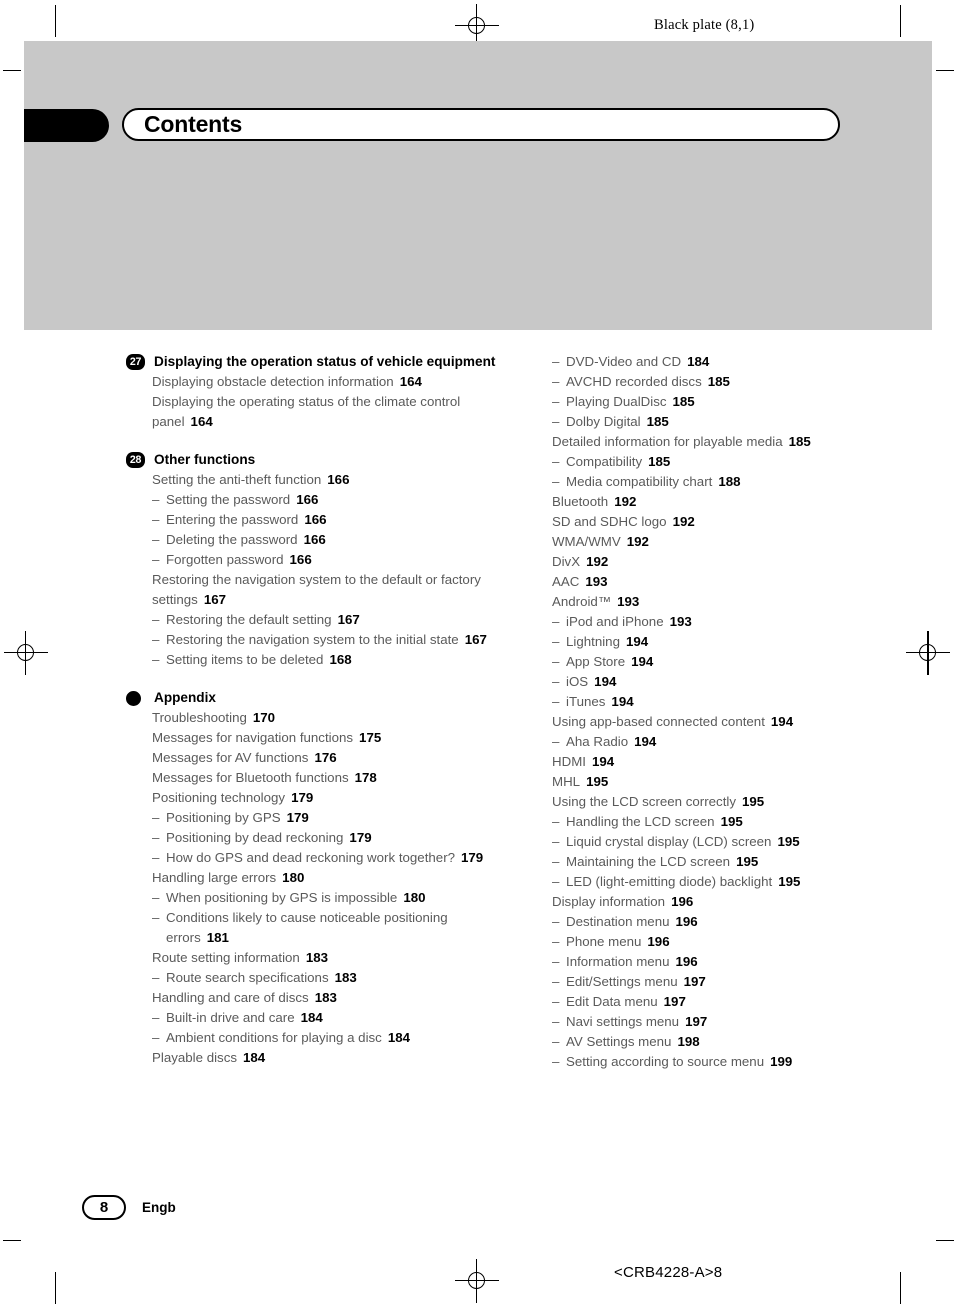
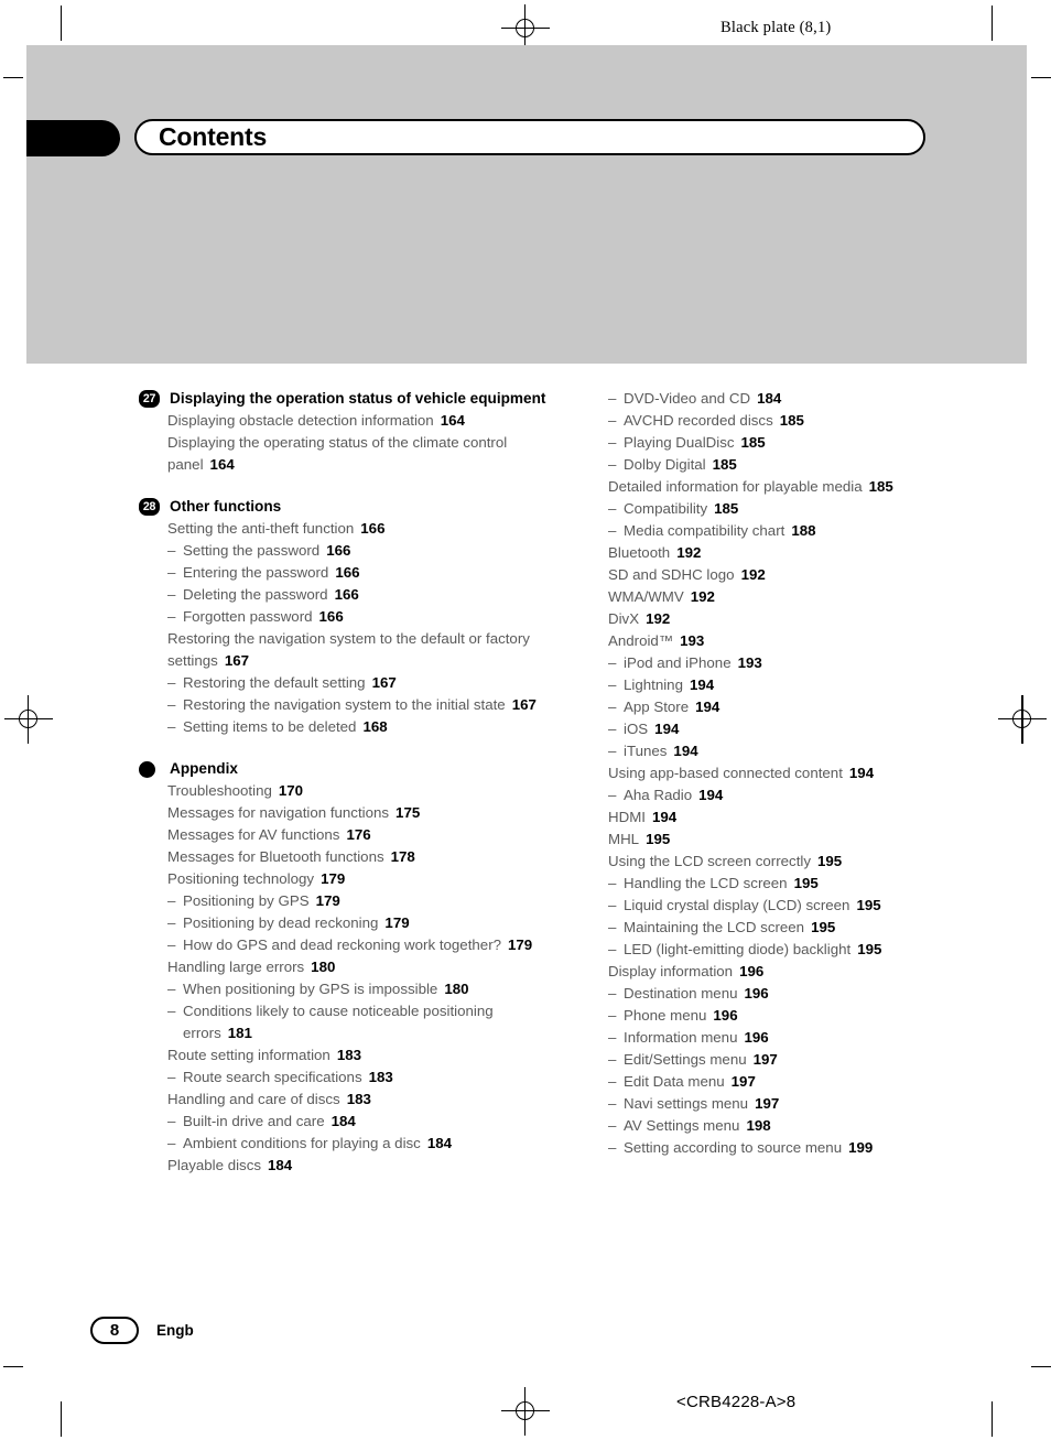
  Black plate (8,1)
  Contents
  27
  Displaying the operation status of vehicle equipment
  Displaying obstacle detection information 164
  Displaying the operating status of the climate control panel 164
  28
  Other functions
  Setting the anti-theft function 166
  –
  Setting the password 166
  –
  Entering the password 166
  –
  Deleting the password 166
  –
  Forgotten password 166
  Restoring the navigation system to the default or factory settings 167
  –
  Restoring the default setting 167
  –
  Restoring the navigation system to the initial state 167
  –
  Setting items to be deleted 168
  Appendix
  Troubleshooting 170
  Messages for navigation functions 175
  Messages for AV functions 176
  Messages for Bluetooth functions 178
  Positioning technology 179
  –
  Positioning by GPS 179
  –
  Positioning by dead reckoning 179
  –
  How do GPS and dead reckoning work together? 179
  Handling large errors 180
  –
  When positioning by GPS is impossible 180
  –
  Conditions likely to cause noticeable positioning errors 181
  Route setting information 183
  –
  Route search specifications 183
  Handling and care of discs 183
  –
  Built-in drive and care 184
  –
  Ambient conditions for playing a disc 184
  Playable discs 184
  –
  DVD-Video and CD 184
  –
  AVCHD recorded discs 185
  –
  Playing DualDisc 185
  –
  Dolby Digital 185
  Detailed information for playable media 185
  –
  Compatibility 185
  –
  Media compatibility chart 188
  Bluetooth 192
  SD and SDHC logo 192
  WMA/WMV 192
  DivX 192
- AAC 193
  Android™ 193
  –
  iPod and iPhone 193
  –
  Lightning 194
  –
  App Store 194
  –
  iOS 194
  –
  iTunes 194
  Using app-based connected content 194
  –
  Aha Radio 194
  HDMI 194
  MHL 195
  Using the LCD screen correctly 195
  –
  Handling the LCD screen 195
  –
  Liquid crystal display (LCD) screen 195
  –
  Maintaining the LCD screen 195
  –
  LED (light-emitting diode) backlight 195
  Display information 196
  –
  Destination menu 196
  –
  Phone menu 196
  –
  Information menu 196
  –
  Edit/Settings menu 197
  –
  Edit Data menu 197
  –
  Navi settings menu 197
  –
  AV Settings menu 198
  –
  Setting according to source menu 199
  8
  Engb
  <CRB4228-A>8
